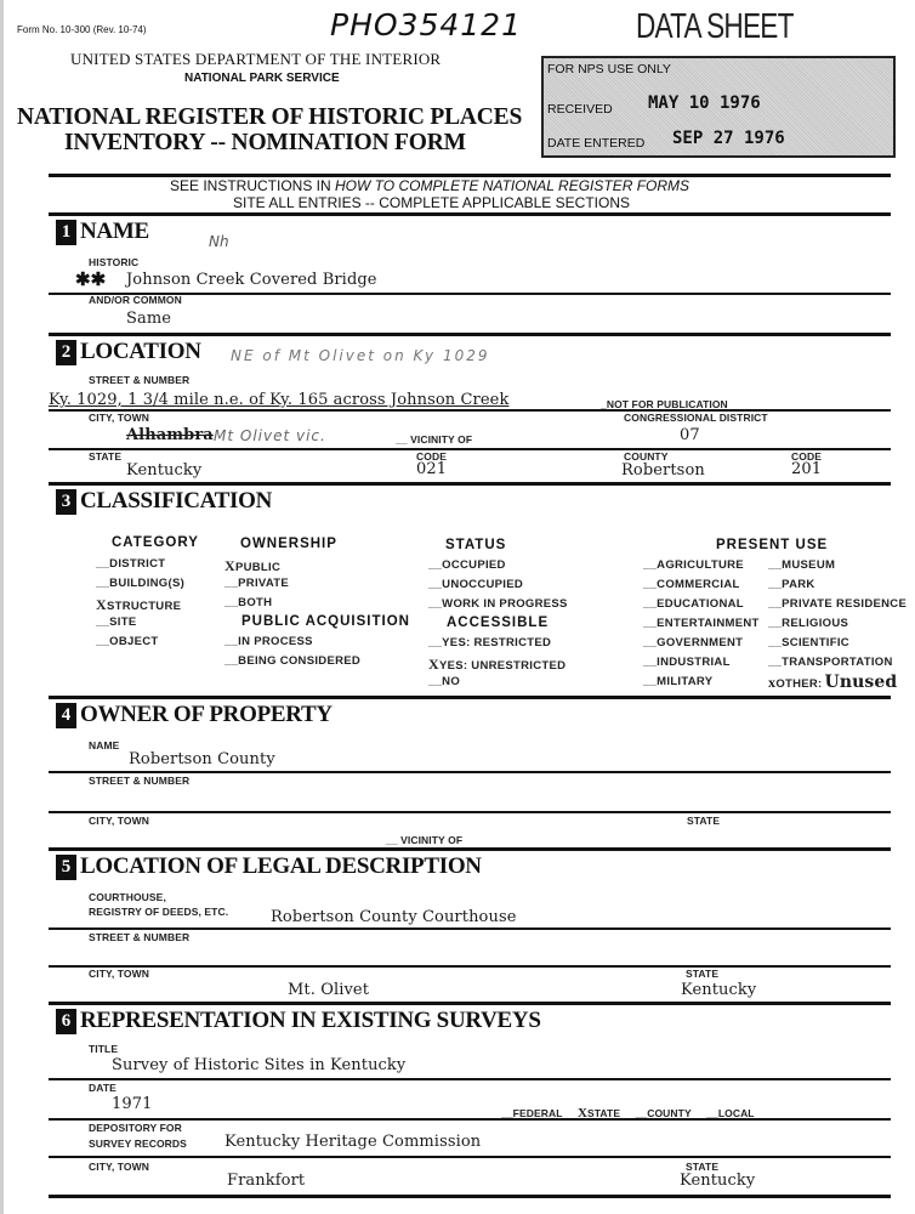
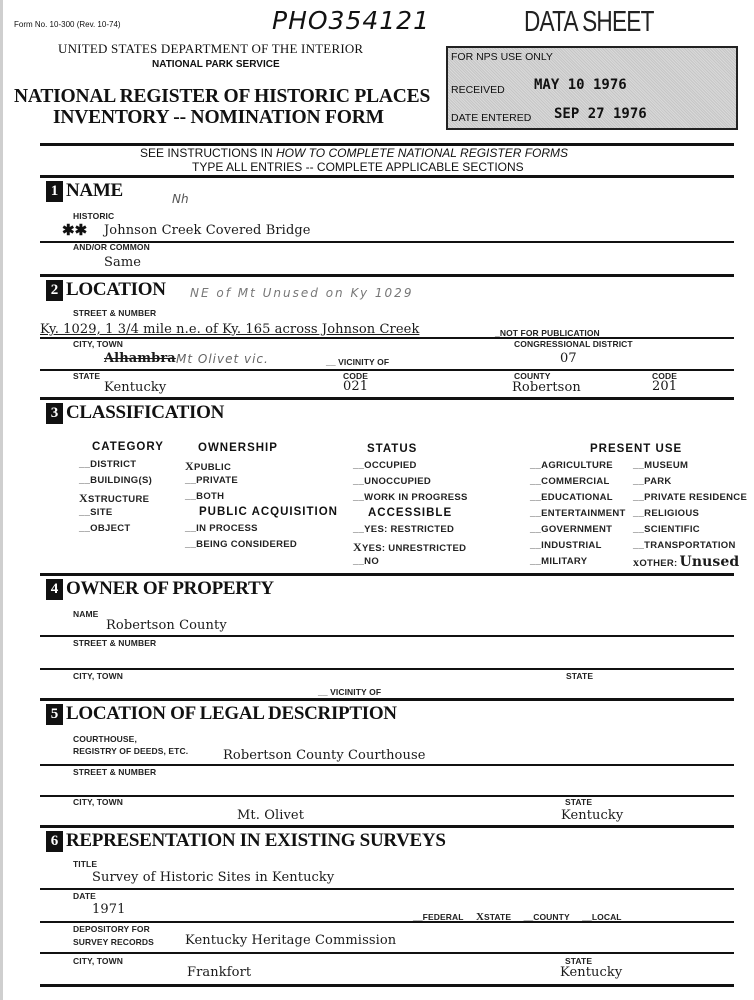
  Form No. 10-300 (Rev. 10-74)
  PHO354121
  UNITED STATES DEPARTMENT OF THE INTERIOR
  NATIONAL PARK SERVICE
  NATIONAL REGISTER OF HISTORIC PLACES
  INVENTORY -- NOMINATION FORM
  DATA SHEET
  FOR NPS USE ONLY
  RECEIVED
  MAY 10 1976
  DATE ENTERED
  SEP 27 1976
  SEE INSTRUCTIONS IN HOW TO COMPLETE NATIONAL REGISTER FORMS
- SITE ALL ENTRIES -- COMPLETE APPLICABLE SECTIONS
+ TYPE ALL ENTRIES -- COMPLETE APPLICABLE SECTIONS
  1 NAME
  Nh
  HISTORIC
  ✱✱
  Johnson Creek Covered Bridge
  AND/OR COMMON
  Same
  2 LOCATION
- NE of Mt Olivet on Ky 1029
+ NE of Mt Unused on Ky 1029
  STREET & NUMBER
  Ky. 1029, 1 3/4 mile n.e. of Ky. 165 across Johnson Creek
  _NOT FOR PUBLICATION
  CITY, TOWN
  CONGRESSIONAL DISTRICT
  Alhambra
  Mt Olivet vic.
  __ VICINITY OF
  07
  STATE
  CODE
  COUNTY
  CODE
  Kentucky
  021
  Robertson
  201
  3 CLASSIFICATION
  CATEGORY
  __DISTRICT
  __BUILDING(S)
  XSTRUCTURE
  __SITE
  __OBJECT
  OWNERSHIP
  XPUBLIC
  __PRIVATE
  __BOTH
  PUBLIC ACQUISITION
  __IN PROCESS
  __BEING CONSIDERED
  STATUS
  __OCCUPIED
  __UNOCCUPIED
  __WORK IN PROGRESS
  ACCESSIBLE
  __YES: RESTRICTED
  XYES: UNRESTRICTED
  __NO
  PRESENT USE
  __AGRICULTURE
  __COMMERCIAL
  __EDUCATIONAL
  __ENTERTAINMENT
  __GOVERNMENT
  __INDUSTRIAL
  __MILITARY
  __MUSEUM
  __PARK
  __PRIVATE RESIDENCE
  __RELIGIOUS
  __SCIENTIFIC
  __TRANSPORTATION
  xOTHER: Unused
  4 OWNER OF PROPERTY
  NAME
  Robertson County
  STREET & NUMBER
  CITY, TOWN
  STATE
  __ VICINITY OF
  5 LOCATION OF LEGAL DESCRIPTION
  COURTHOUSE,
  REGISTRY OF DEEDS, ETC.
  Robertson County Courthouse
  STREET & NUMBER
  CITY, TOWN
  STATE
  Mt. Olivet
  Kentucky
  6 REPRESENTATION IN EXISTING SURVEYS
  TITLE
  Survey of Historic Sites in Kentucky
  DATE
  1971
  __FEDERAL XSTATE __COUNTY __LOCAL
  DEPOSITORY FOR
  SURVEY RECORDS
  Kentucky Heritage Commission
  CITY, TOWN
  STATE
  Frankfort
  Kentucky
